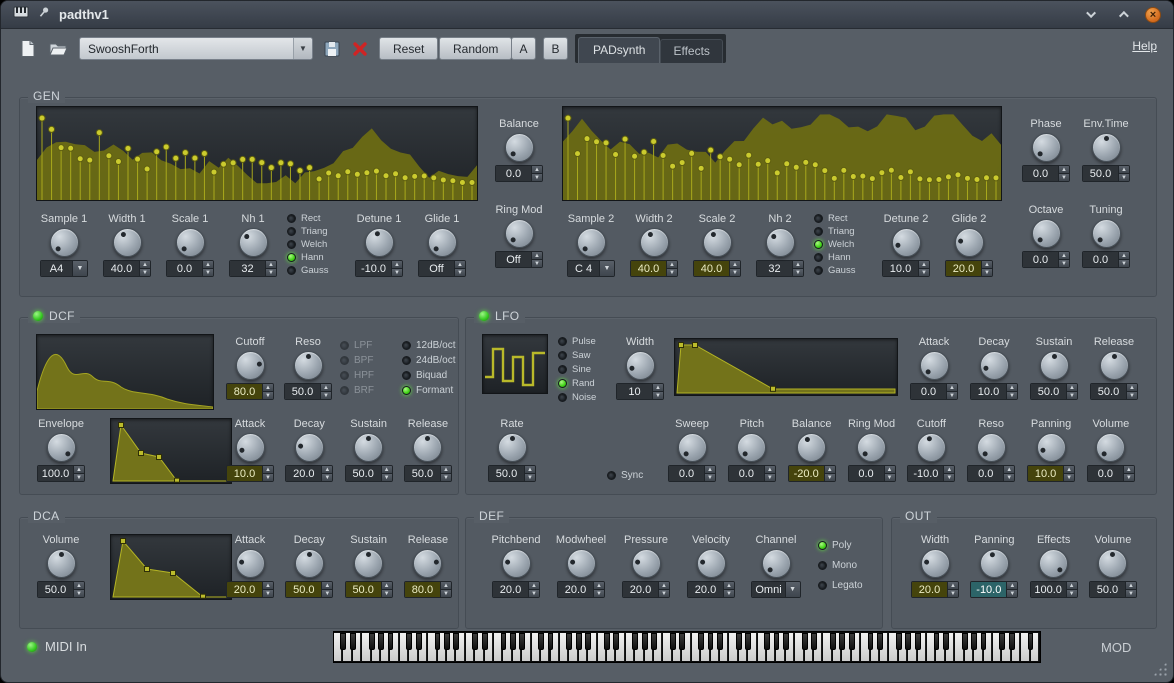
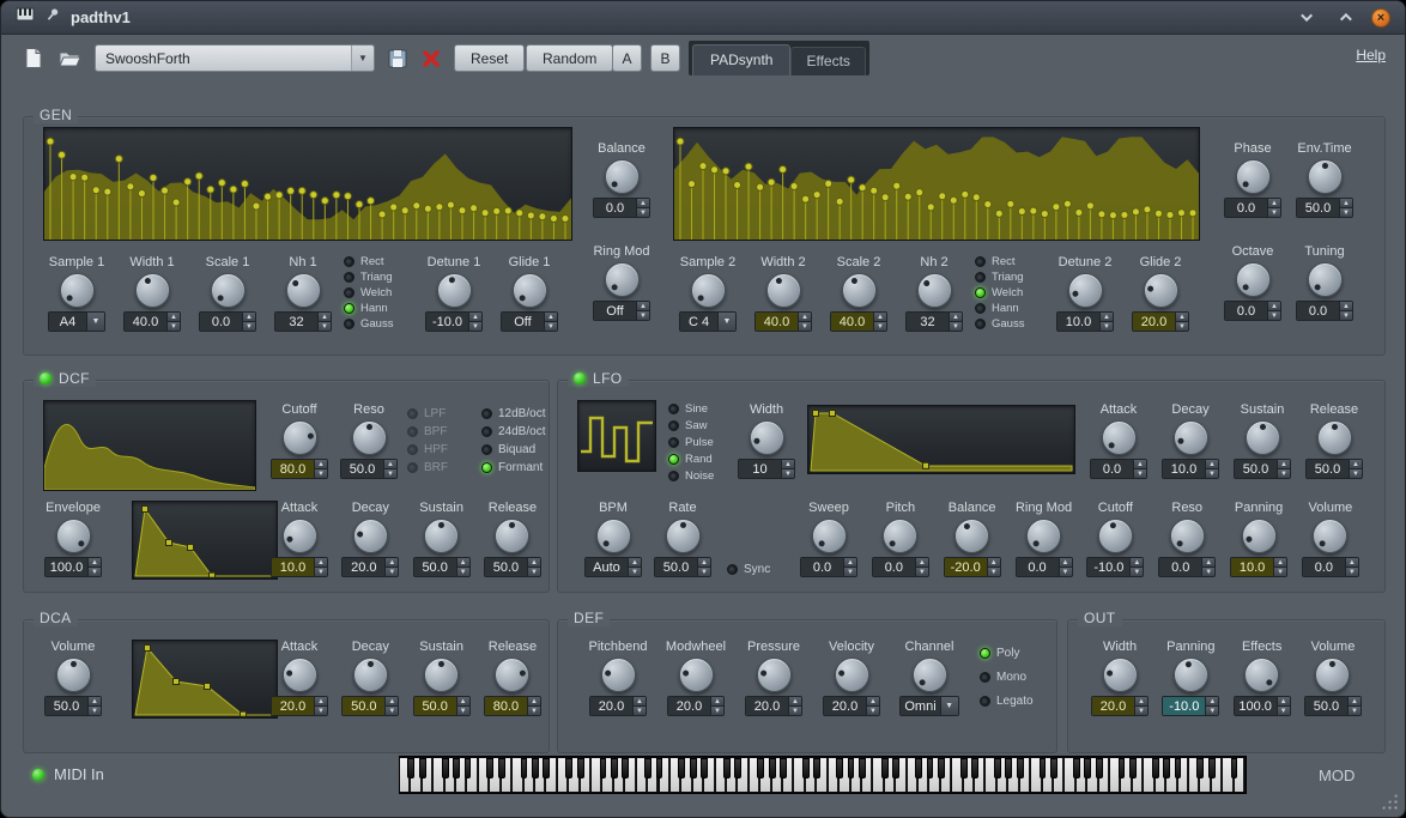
  padthv1
  ×
  SwooshForth
  ▼
  Reset
  Random
  A
  B
  PADsynth
  Effects
  Help
  GEN
  Balance
  0.0
  Ring Mod
  Off
  Phase
  0.0
  Env.Time
  50.0
  Octave
  0.0
  Tuning
  0.0
  Sample 1
  A4
  Width 1
  40.0
  Scale 1
  0.0
  Nh 1
  32
  Rect
  Triang
  Welch
  Hann
  Gauss
  Detune 1
  -10.0
  Glide 1
  Off
  Sample 2
  C 4
  Width 2
  40.0
  Scale 2
  40.0
  Nh 2
  32
  Rect
  Triang
  Welch
  Hann
  Gauss
  Detune 2
  10.0
  Glide 2
  20.0
  DCF
  Cutoff
  80.0
  Reso
  50.0
  LPF
  BPF
  HPF
  BRF
  12dB/oct
  24dB/oct
  Biquad
  Formant
  Envelope
  100.0
  Attack
  10.0
  Decay
  20.0
  Sustain
  50.0
  Release
  50.0
  LFO
- Pulse
+ Sine
  Saw
- Sine
+ Pulse
  Rand
  Noise
  Width
  10
  Attack
  0.0
  Decay
  10.0
  Sustain
  50.0
  Release
  50.0
+ BPM
+ Auto
  Rate
  50.0
  Sync
  Sweep
  0.0
  Pitch
  0.0
  Balance
  -20.0
  Ring Mod
  0.0
  Cutoff
  -10.0
  Reso
  0.0
  Panning
  10.0
  Volume
  0.0
  DCA
  Volume
  50.0
  Attack
  20.0
  Decay
  50.0
  Sustain
  50.0
  Release
  80.0
  DEF
  Pitchbend
  20.0
  Modwheel
  20.0
  Pressure
  20.0
  Velocity
  20.0
  Channel
  Omni
  Poly
  Mono
  Legato
  OUT
  Width
  20.0
  Panning
  -10.0
  Effects
  100.0
  Volume
  50.0
  MIDI In
  MOD
